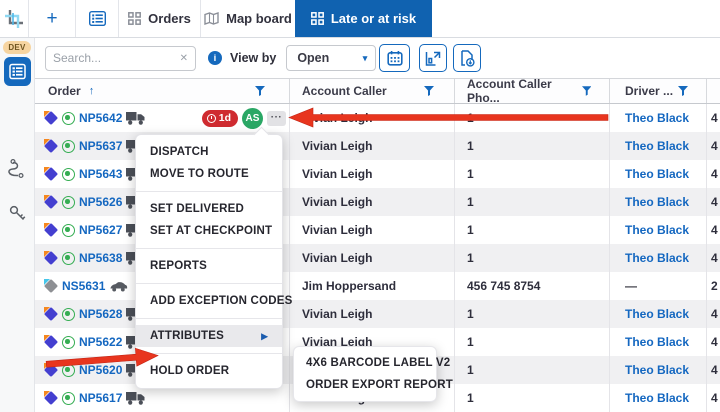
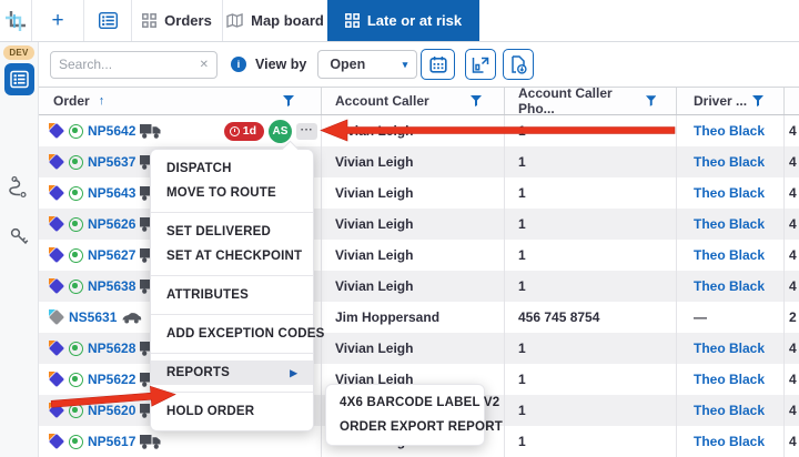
  +
  Orders
  Map board
  Late or at risk
  DEV
  Search...
  ✕
  i
  View by
  Open
  ▾
  Order
  ↑
  Account Caller
  Account Caller Pho...
  Driver ...
  NP5642
  1d
  AS
  ···
  Theo Black
  4
  NP5637
  Vivian Leigh
  1
  Theo Black
  4
  NP5643
  Vivian Leigh
  1
  Theo Black
  4
  NP5626
  Vivian Leigh
  1
  Theo Black
  4
  NP5627
  Vivian Leigh
  1
  Theo Black
  4
  NP5638
  Vivian Leigh
  1
  Theo Black
  4
  NS5631
  Jim Hoppersand
  456 745 8754
  —
  2
  NP5628
  Vivian Leigh
  1
  Theo Black
  4
  NP5622
  Vivian Leigh
  1
  Theo Black
  4
  NP5620
  1
  Theo Black
  4
  NP5617
  1
  Theo Black
  4
  DISPATCH
  MOVE TO ROUTE
  SET DELIVERED
  SET AT CHECKPOINT
- REPORTS
+ ATTRIBUTES
  ADD EXCEPTION CODE
- ATTRIBUTES
+ REPORTS
  ▶
  HOLD ORDER
  4X6 BARCODE LABEL
  ORDER EXPORT REPO
